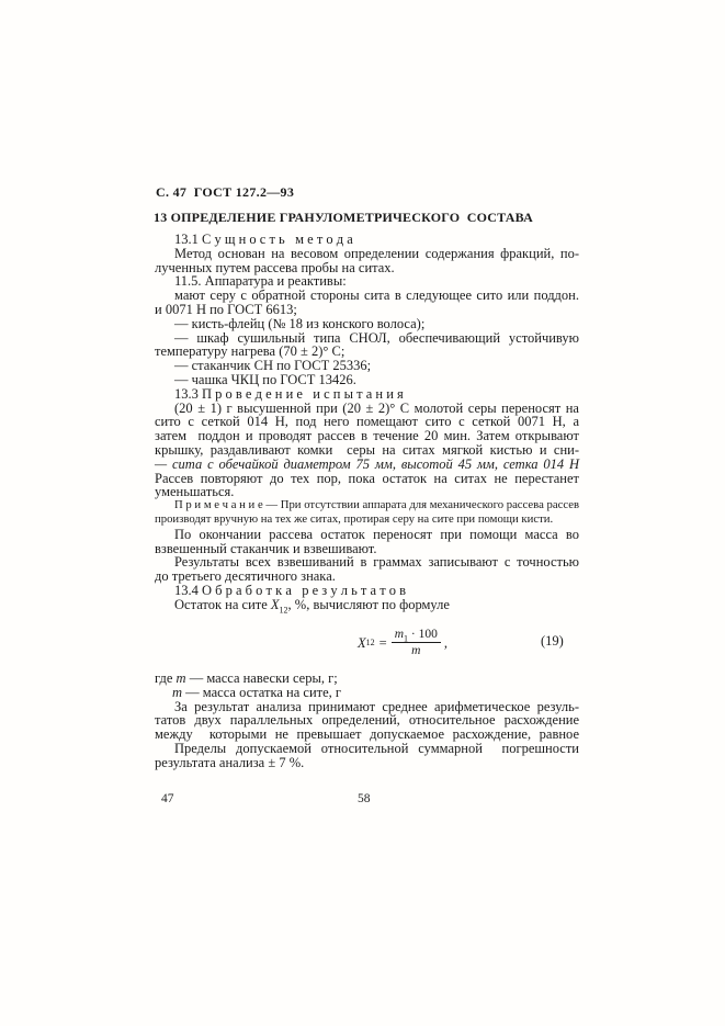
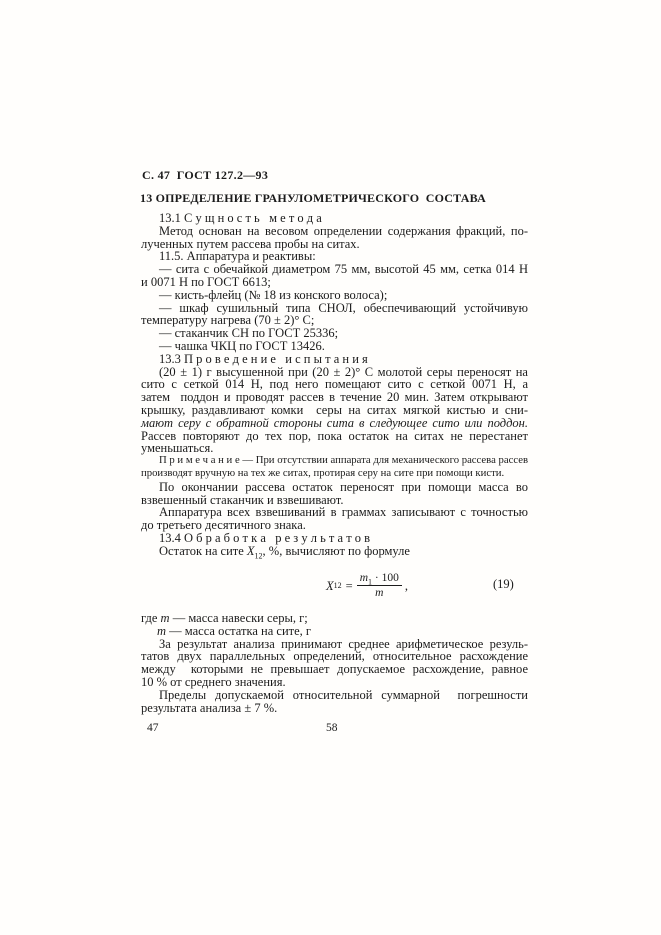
  С. 47 ГОСТ 127.2—93
  13 ОПРЕДЕЛЕНИЕ ГРАНУЛОМЕТРИЧЕСКОГО СОСТАВА
  13.1 С у щ н о с т ь м е т о д а
  Метод основан на весовом определении содержания фракций, по-
  лученных путем рассева пробы на ситах.
  11.5. Аппаратура и реактивы:
- мают серу с обратной стороны сита в следующее сито или поддон.
+ — сита с обечайкой диаметром 75 мм, высотой 45 мм, сетка 014 Н
  и 0071 Н по ГОСТ 6613;
  — кисть-флейц (№ 18 из конского волоса);
  — шкаф сушильный типа СНОЛ, обеспечивающий устойчивую
  температуру нагрева (70 ± 2)° С;
  — стаканчик СН по ГОСТ 25336;
  — чашка ЧКЦ по ГОСТ 13426.
  13.3 П р о в е д е н и е и с п ы т а н и я
  (20 ± 1) г высушенной при (20 ± 2)° С молотой серы переносят на
  сито с сеткой 014 Н, под него помещают сито с сеткой 0071 Н, а
  затем поддон и проводят рассев в течение 20 мин. Затем открывают
  крышку, раздавливают комки серы на ситах мягкой кистью и сни-
- — сита с обечайкой диаметром 75 мм, высотой 45 мм, сетка 014 Н
+ мают серу с обратной стороны сита в следующее сито или поддон.
  Рассев повторяют до тех пор, пока остаток на ситах не перестанет
  уменьшаться.
  П р и м е ч а н и е — При отсутствии аппарата для механического рассева рассев
  производят вручную на тех же ситах, протирая серу на сите при помощи кисти.
  По окончании рассева остаток переносят при помощи масса во
  взвешенный стаканчик и взвешивают.
- Результаты всех взвешиваний в граммах записывают с точностью
+ Аппаратура всех взвешиваний в граммах записывают с точностью
  до третьего десятичного знака.
  13.4 О б р а б о т к а р е з у л ь т а т о в
  Остаток на сите X12, %, вычисляют по формуле
  X
  12
  =
  m1 · 100
  m
  ,
  (19)
  где m — масса навески серы, г;
  m — масса остатка на сите, г
  За результат анализа принимают среднее арифметическое резуль-
  татов двух параллельных определений, относительное расхождение
  между которыми не превышает допускаемое расхождение, равное
+ 10 % от среднего значения.
  Пределы допускаемой относительной суммарной погрешности
  результата анализа ± 7 %.
  47
  58
